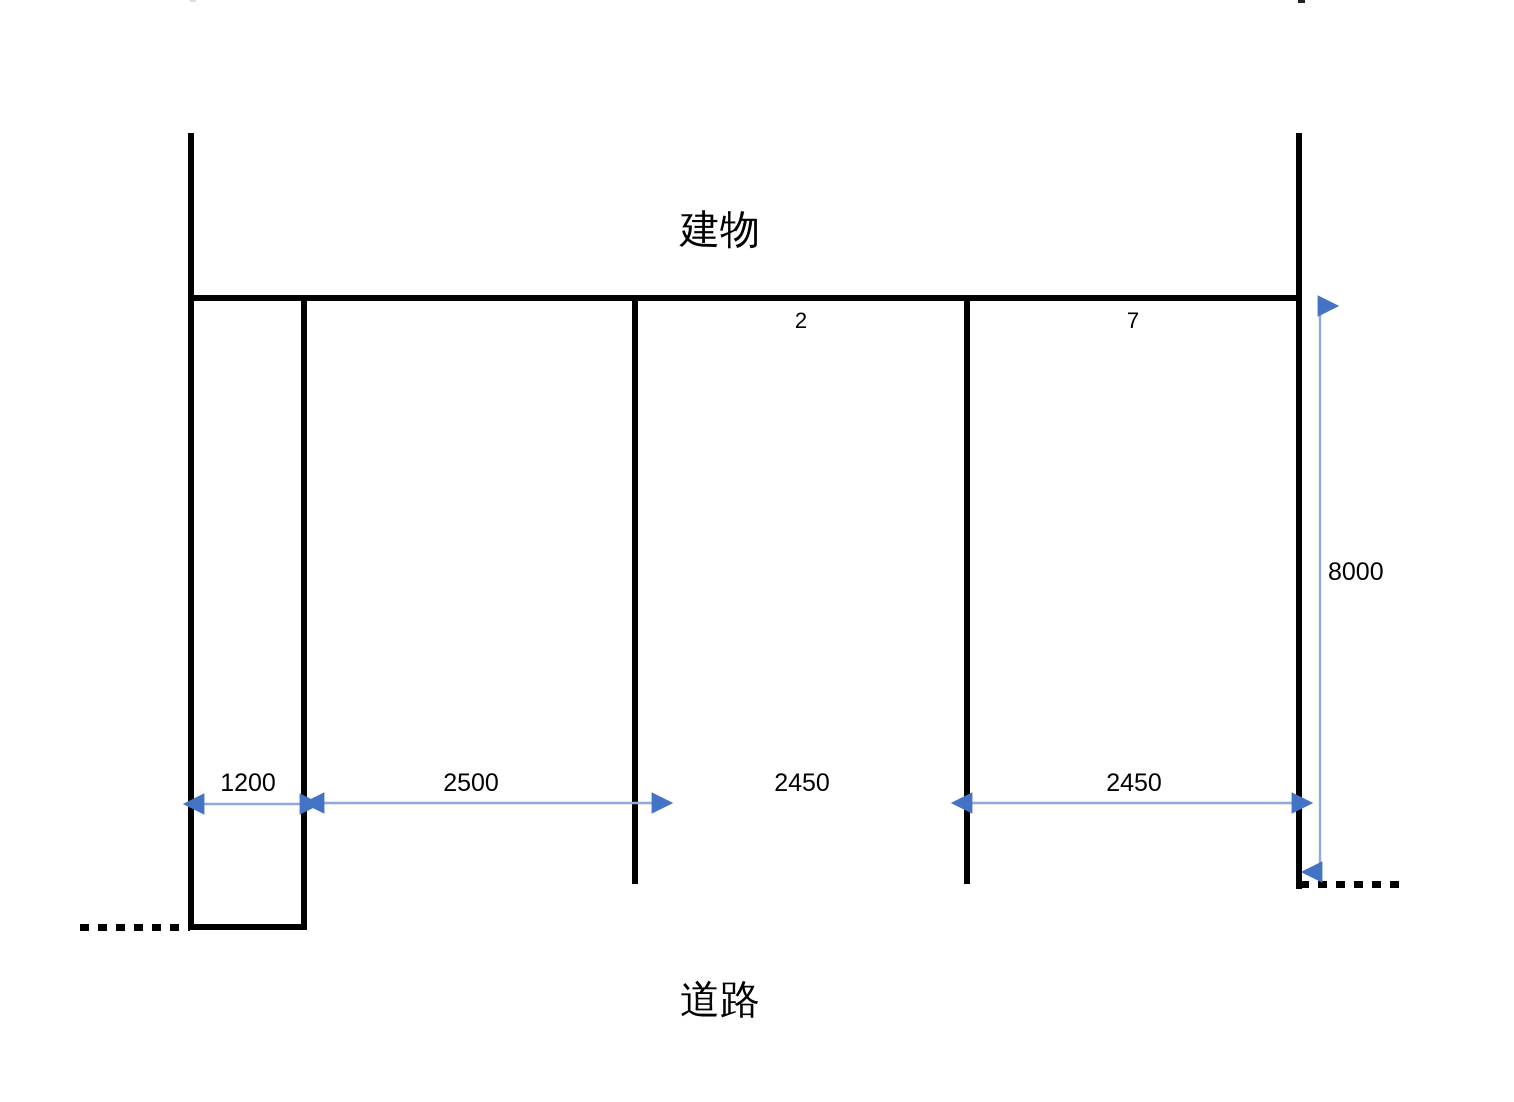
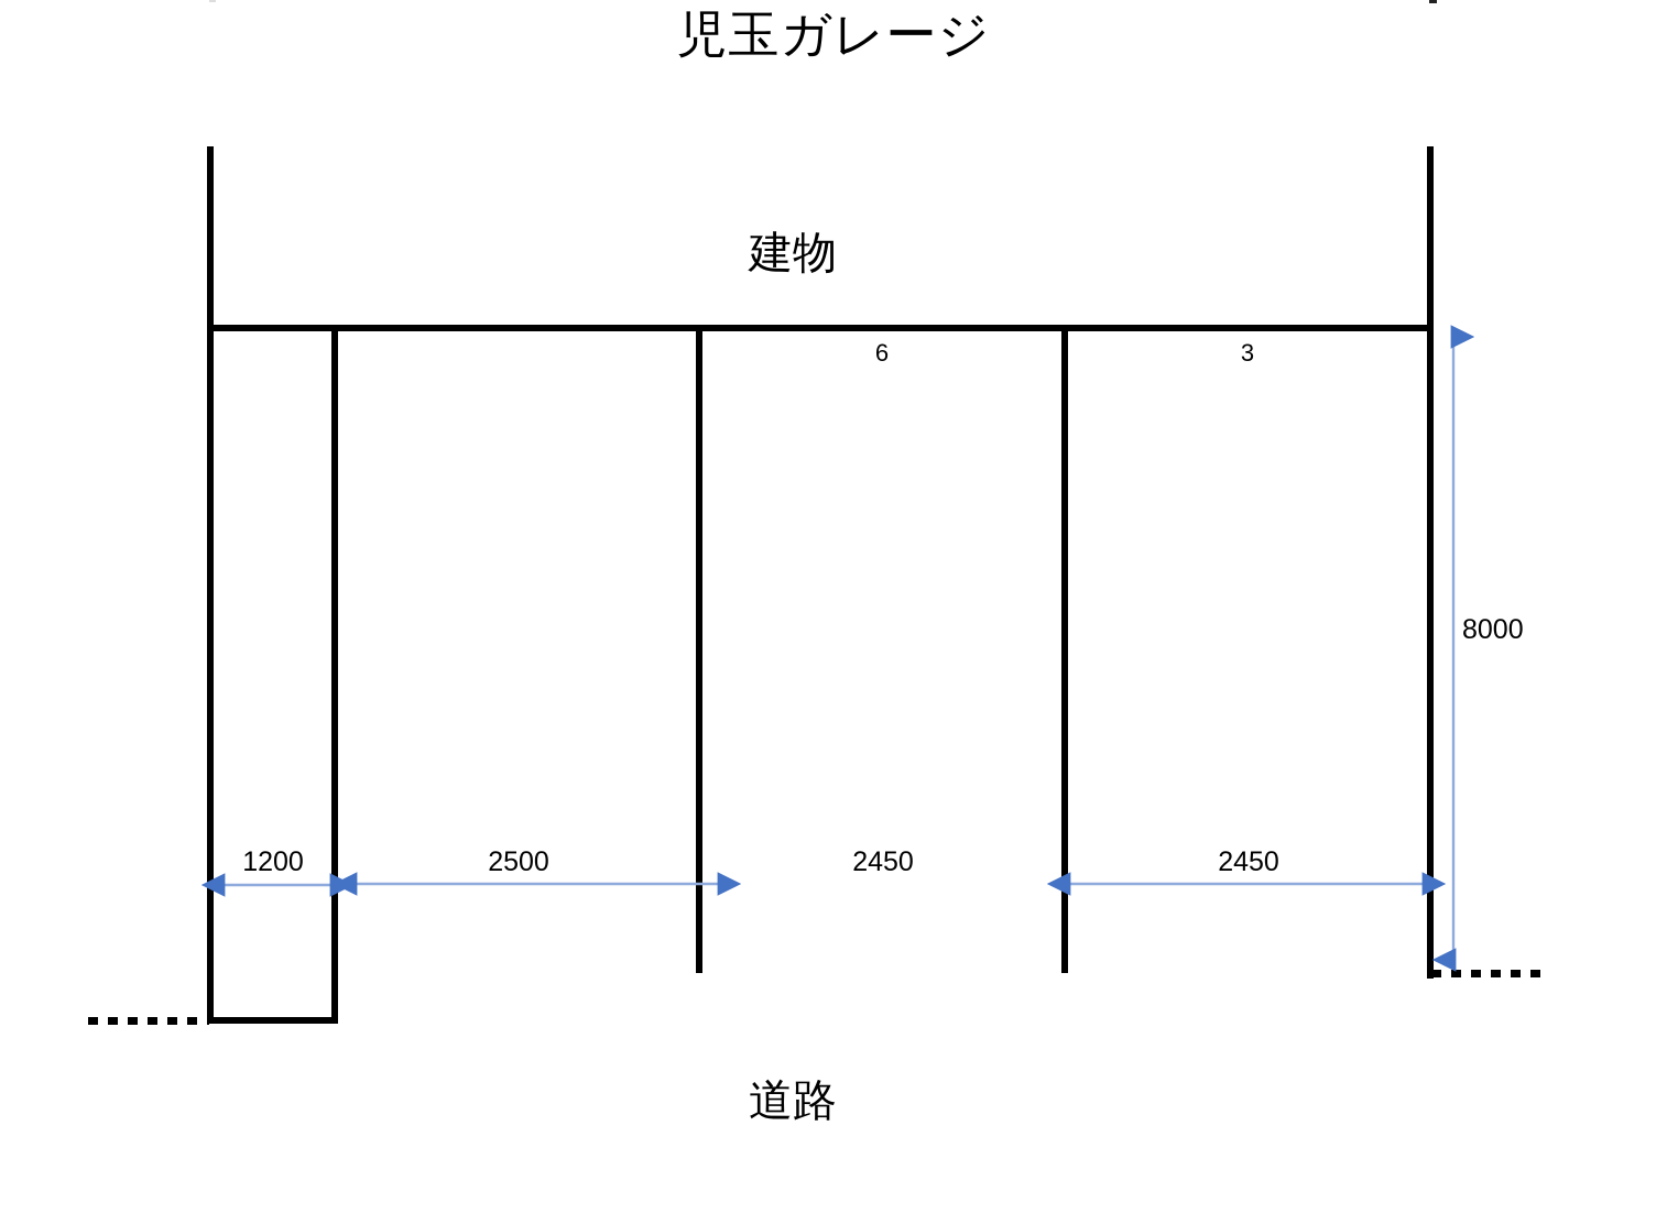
+ 児玉ガレージ
  建物
- 2
+ 6
- 7
+ 3
  1200
  2500
  2450
  2450
  8000
  道路
